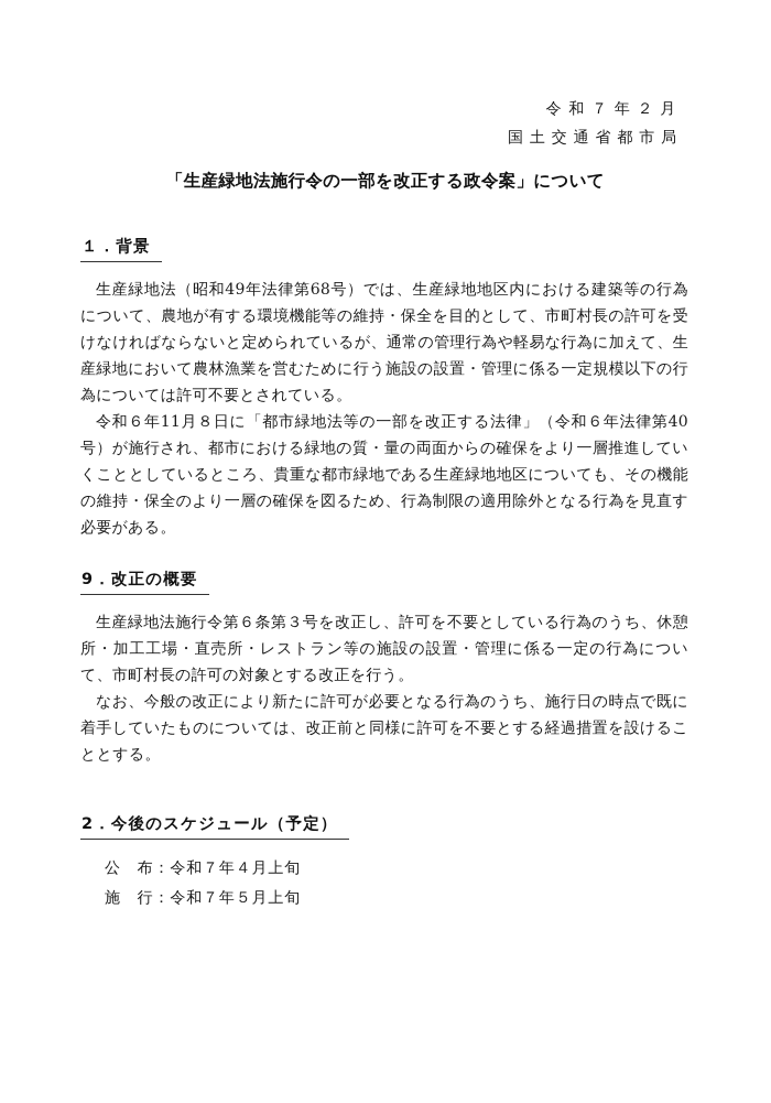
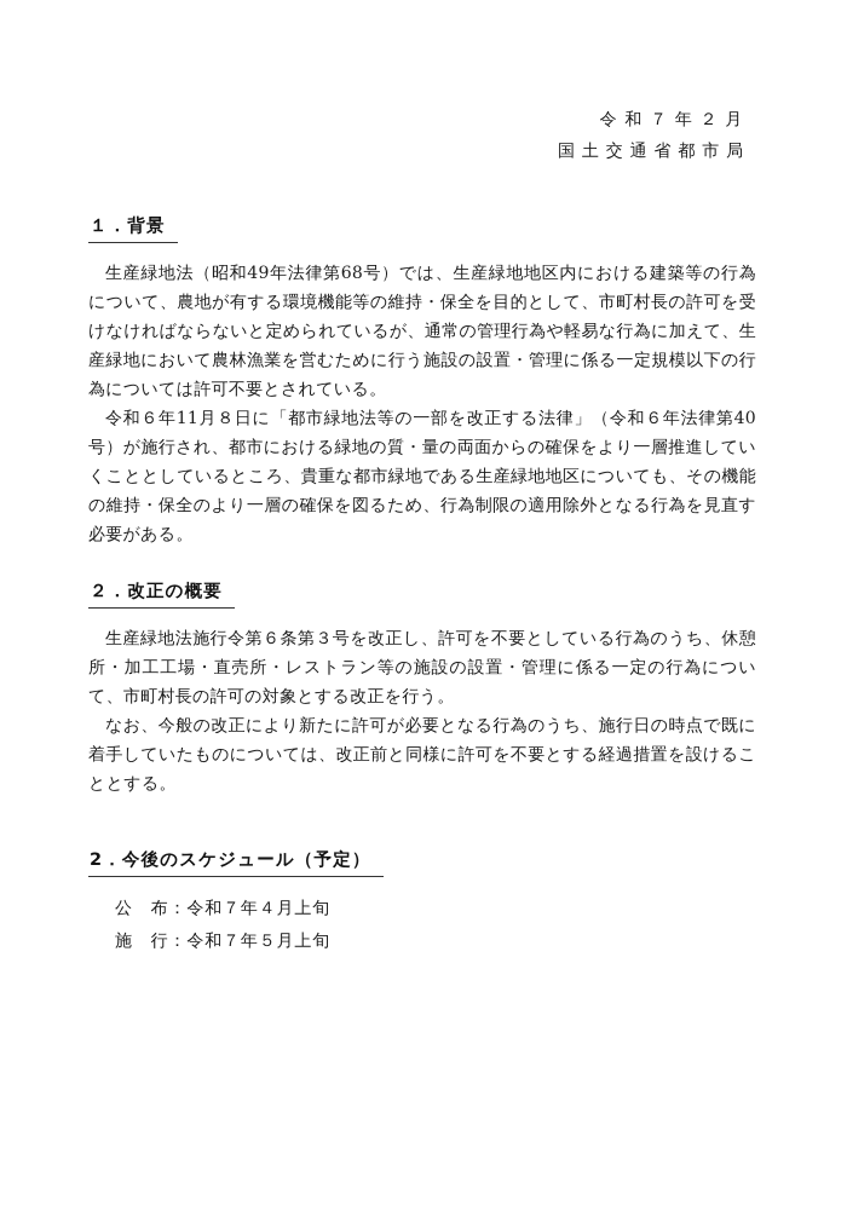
  令和７年２月
  国土交通省都市局
- 「生産緑地法施行令の一部を改正する政令案」について
  １．背景
  生産緑地法（昭和49年法律第68号）では、生産緑地地区内における建築等の行為について、農地が有する環境機能等の維持・保全を目的として、市町村長の許可を受けなければならないと定められているが、通常の管理行為や軽易な行為に加えて、生産緑地において農林漁業を営むために行う施設の設置・管理に係る一定規模以下の行為については許可不要とされている。
  令和６年11月８日に「都市緑地法等の一部を改正する法律」（令和６年法律第40号）が施行され、都市における緑地の質・量の両面からの確保をより一層推進していくこととしているところ、貴重な都市緑地である生産緑地地区についても、その機能の維持・保全のより一層の確保を図るため、行為制限の適用除外となる行為を見直す必要がある。
- 9．改正の概要
+ ２．改正の概要
  生産緑地法施行令第６条第３号を改正し、許可を不要としている行為のうち、休憩所・加工工場・直売所・レストラン等の施設の設置・管理に係る一定の行為について、市町村長の許可の対象とする改正を行う。
  なお、今般の改正により新たに許可が必要となる行為のうち、施行日の時点で既に着手していたものについては、改正前と同様に許可を不要とする経過措置を設けることとする。
  2．今後のスケジュール（予定）
  公 布：令和７年４月上旬
  施 行：令和７年５月上旬
